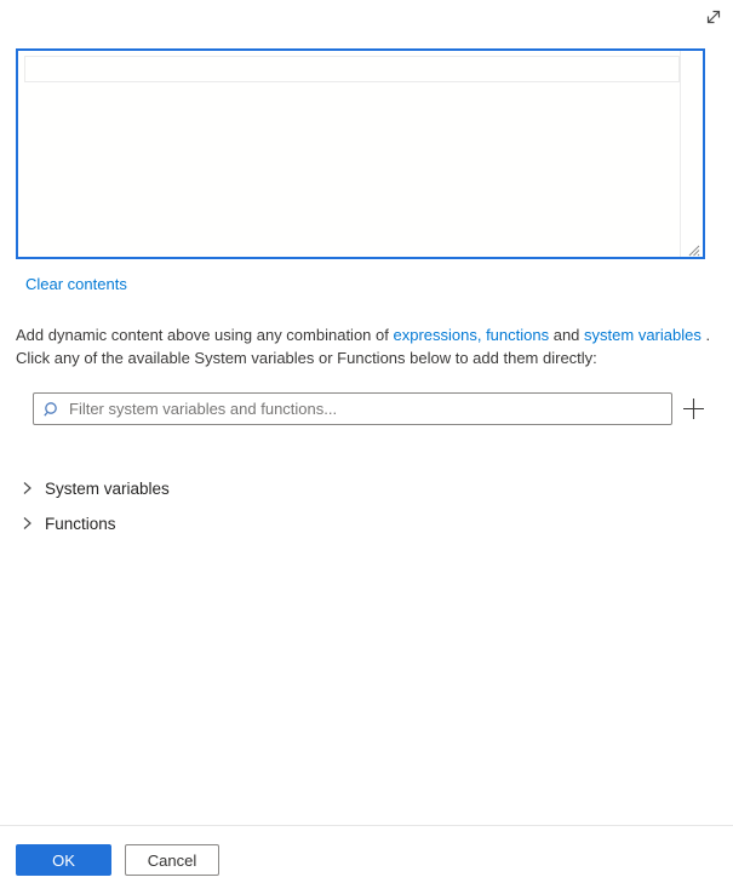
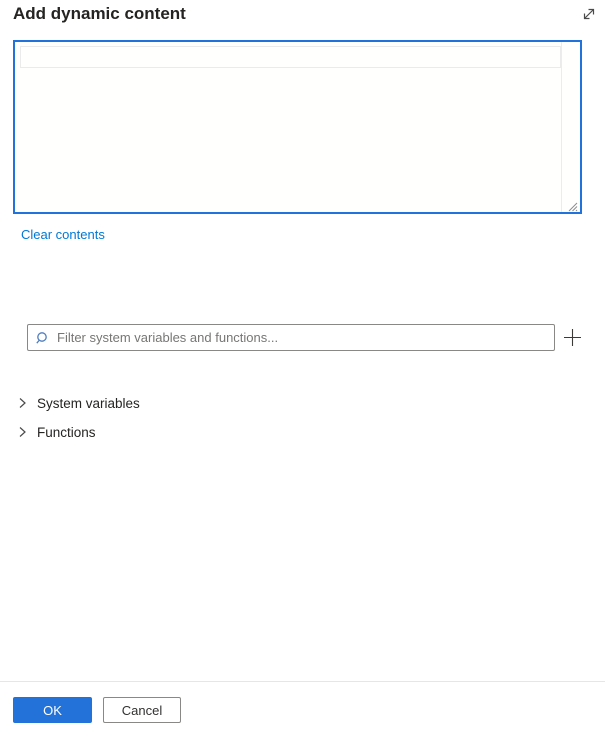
+ Add dynamic content
  Clear contents
- Add dynamic content above using any combination of expressions, functions and system variables .
- Click any of the available System variables or Functions below to add them directly:
  Filter system variables and functions...
  System variables
  Functions
  OK
  Cancel
